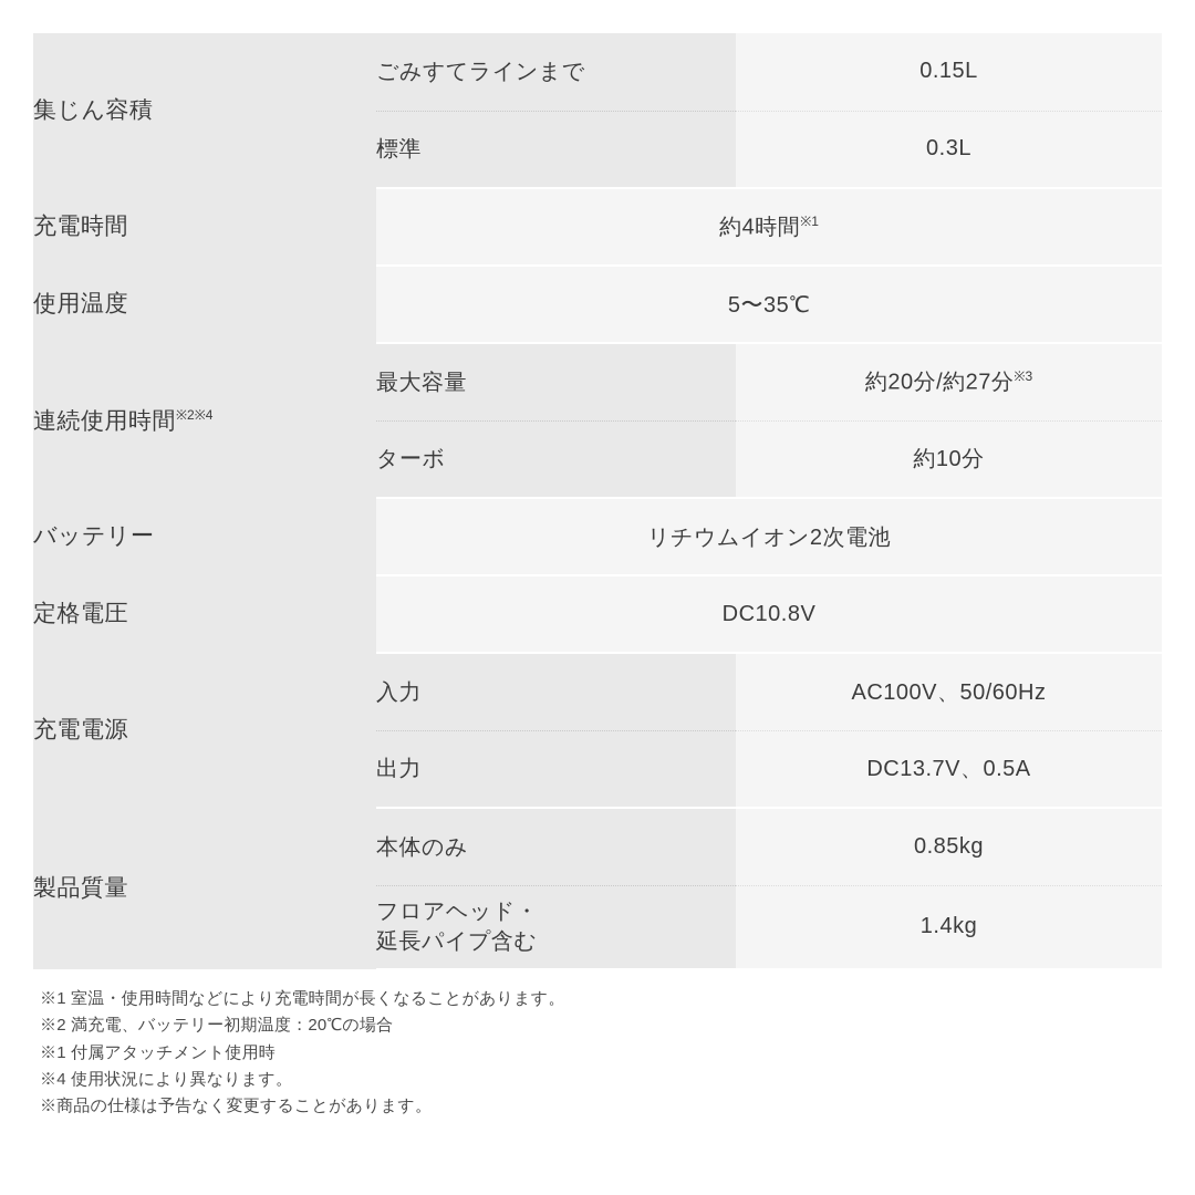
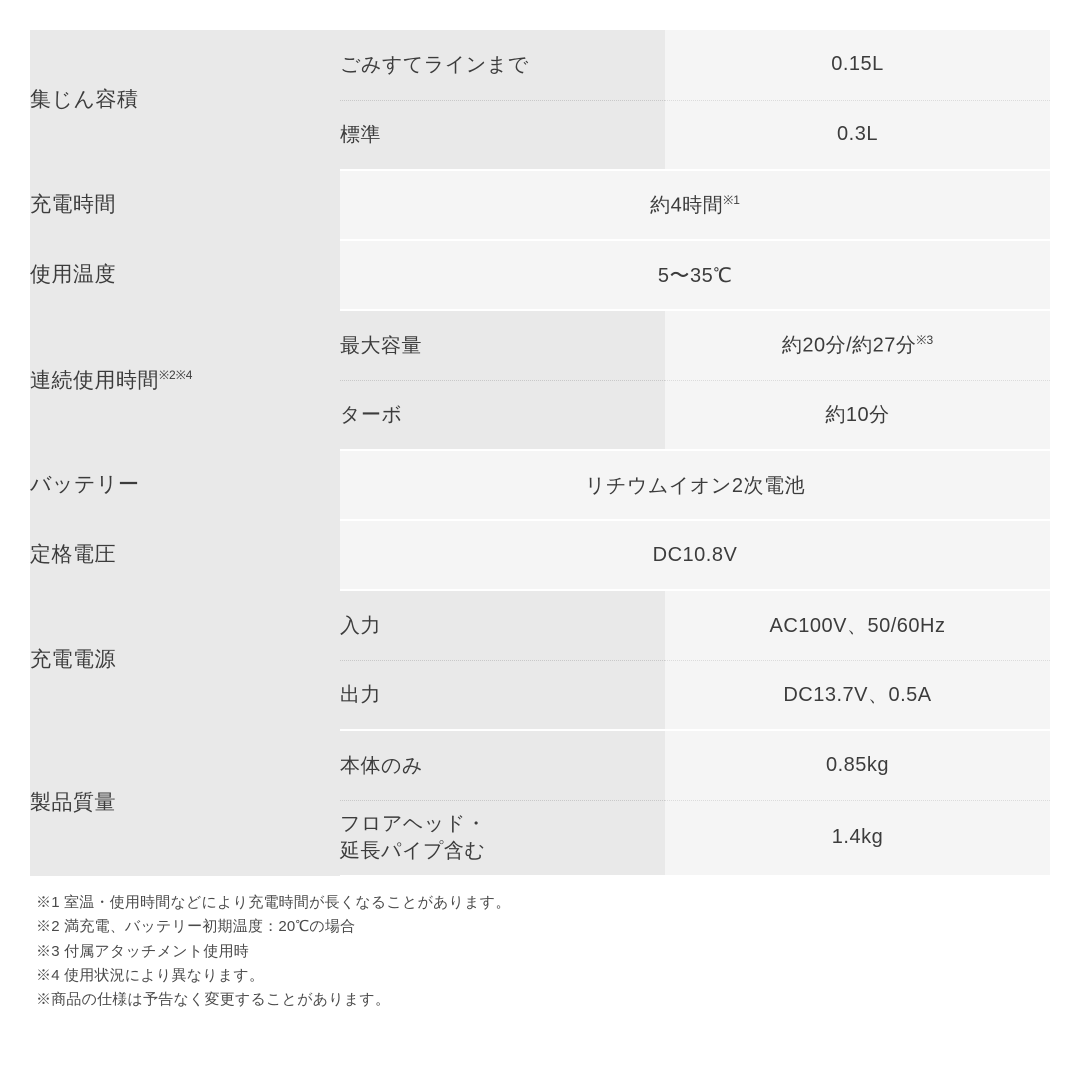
  集じん容積	ごみすてラインまで	0.15L
  標準	0.3L
  充電時間	約4時間※1
  使用温度	5〜35℃
  連続使用時間※2※4	最大容量	約20分/約27分※3
  ターボ	約10分
  バッテリー	リチウムイオン2次電池
  定格電圧	DC10.8V
  充電電源	入力	AC100V、50/60Hz
  出力	DC13.7V、0.5A
  製品質量	本体のみ	0.85kg
  フロアヘッド・ 延長パイプ含む	1.4kg
  ※1 室温・使用時間などにより充電時間が長くなることがあります。
  ※2 満充電、バッテリー初期温度：20℃の場合
- ※1 付属アタッチメント使用時
+ ※3 付属アタッチメント使用時
  ※4 使用状況により異なります。
  ※商品の仕様は予告なく変更することがあります。
